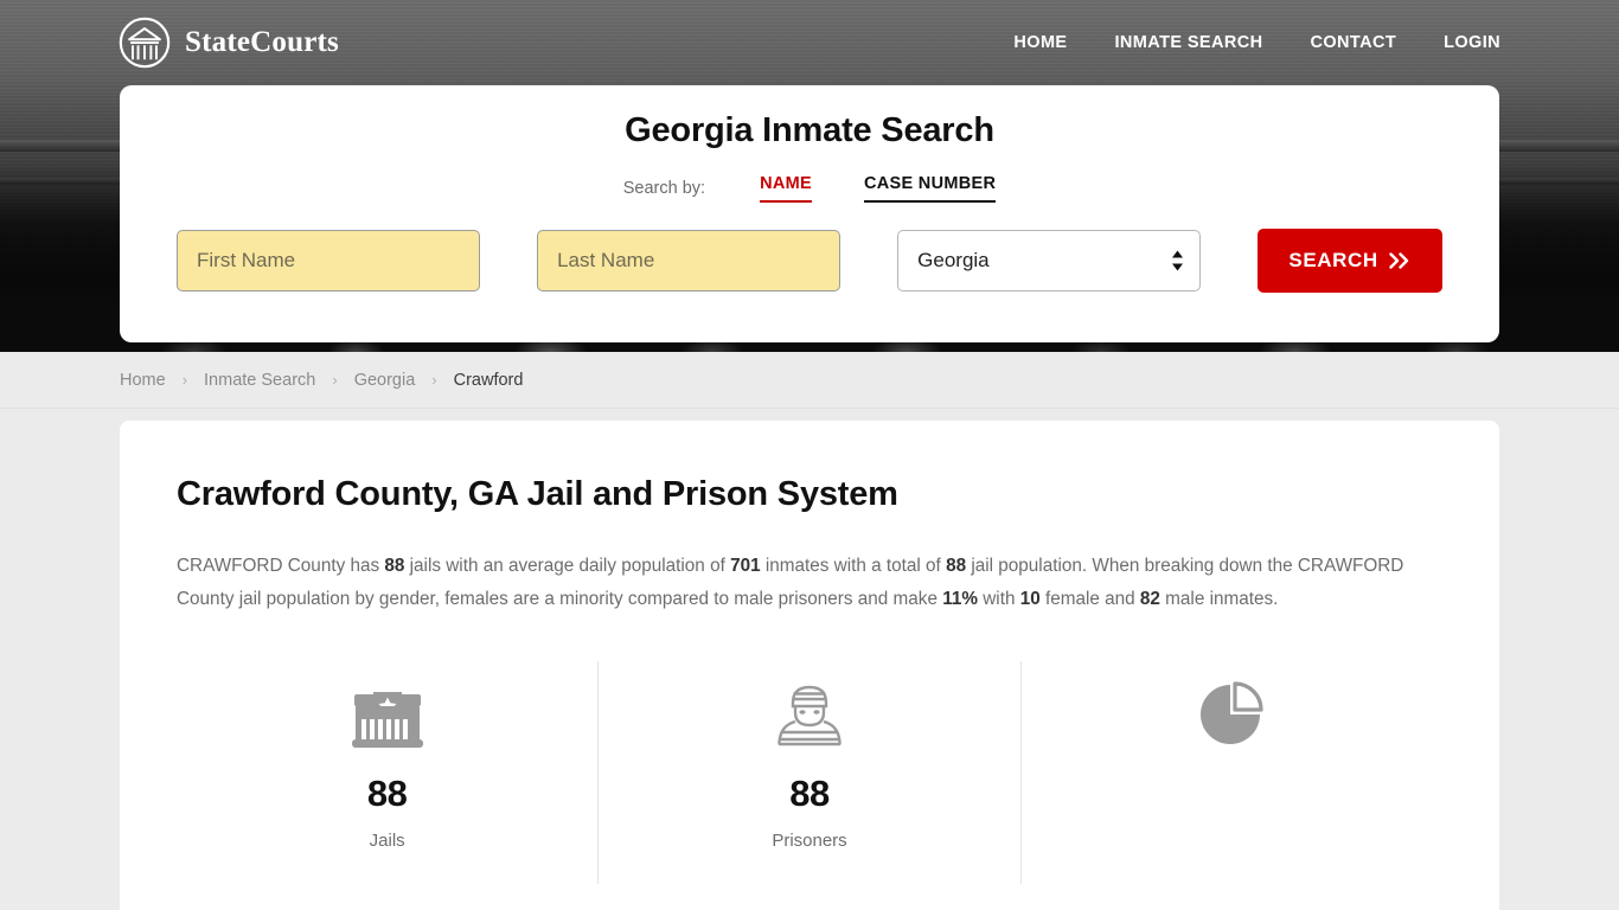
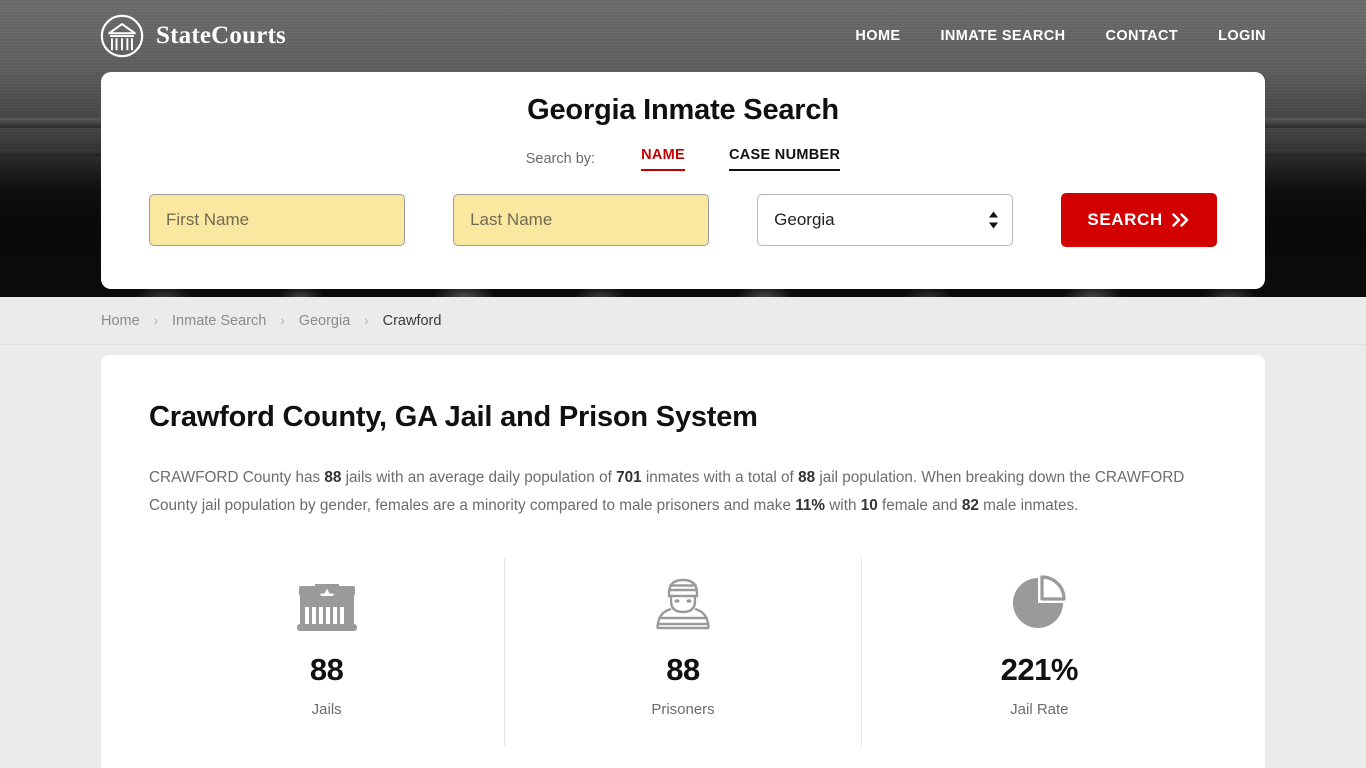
  StateCourts
  HOME
  INMATE SEARCH
  CONTACT
  LOGIN
  Georgia Inmate Search
  Search by:
  NAME
  CASE NUMBER
  First Name
  Last Name
  Georgia
  SEARCH
  Home
  ›
  Inmate Search
  ›
  Georgia
  ›
  Crawford
  Crawford County, GA Jail and Prison System
  CRAWFORD County has 88 jails with an average daily population of 701 inmates with a total of 88 jail population. When breaking down the CRAWFORD County jail population by gender, females are a minority compared to male prisoners and make 11% with 10 female and 82 male inmates.
  88
  Jails
  88
  Prisoners
+ 221%
+ Jail Rate
